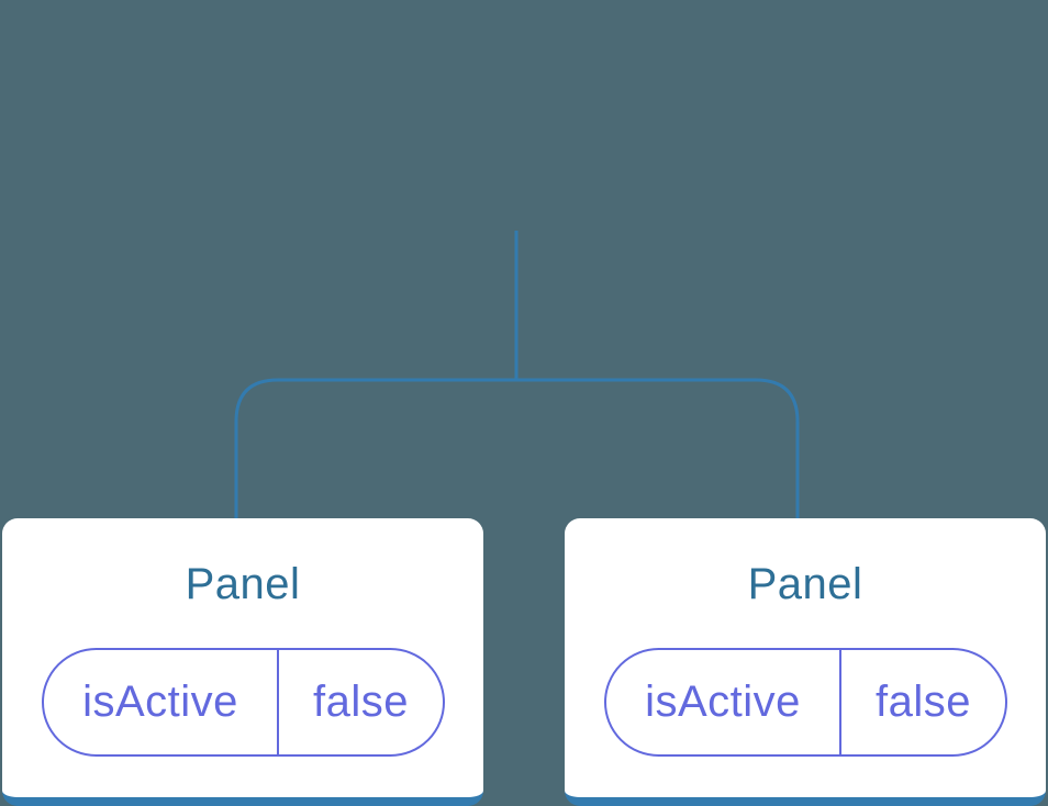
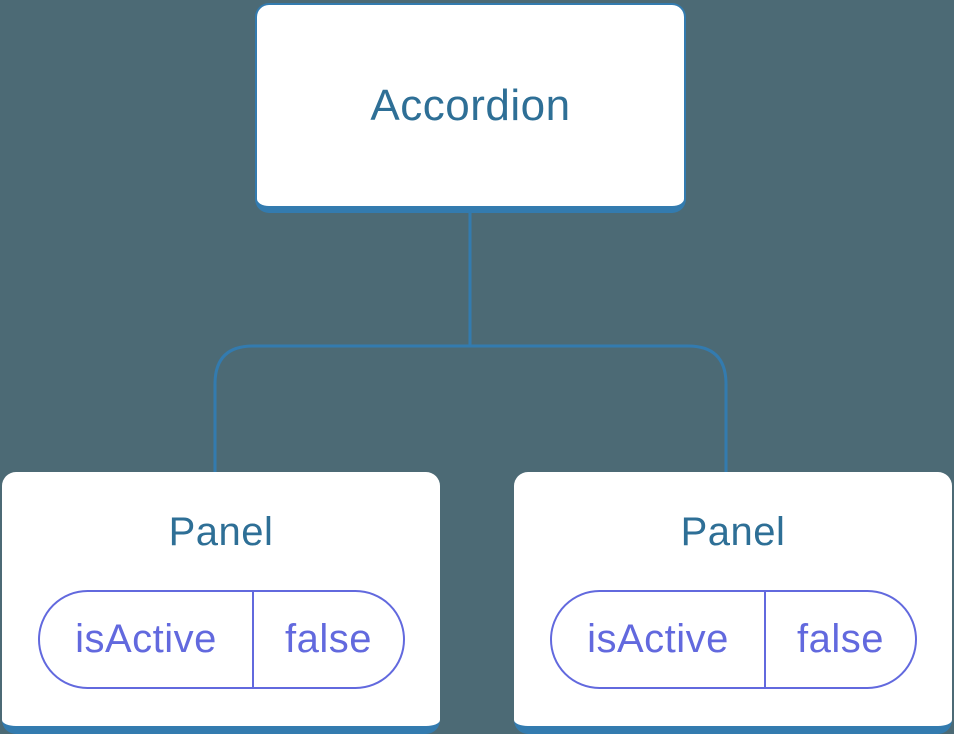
+ Accordion
  Panel
  isActive
  false
  Panel
  isActive
  false
